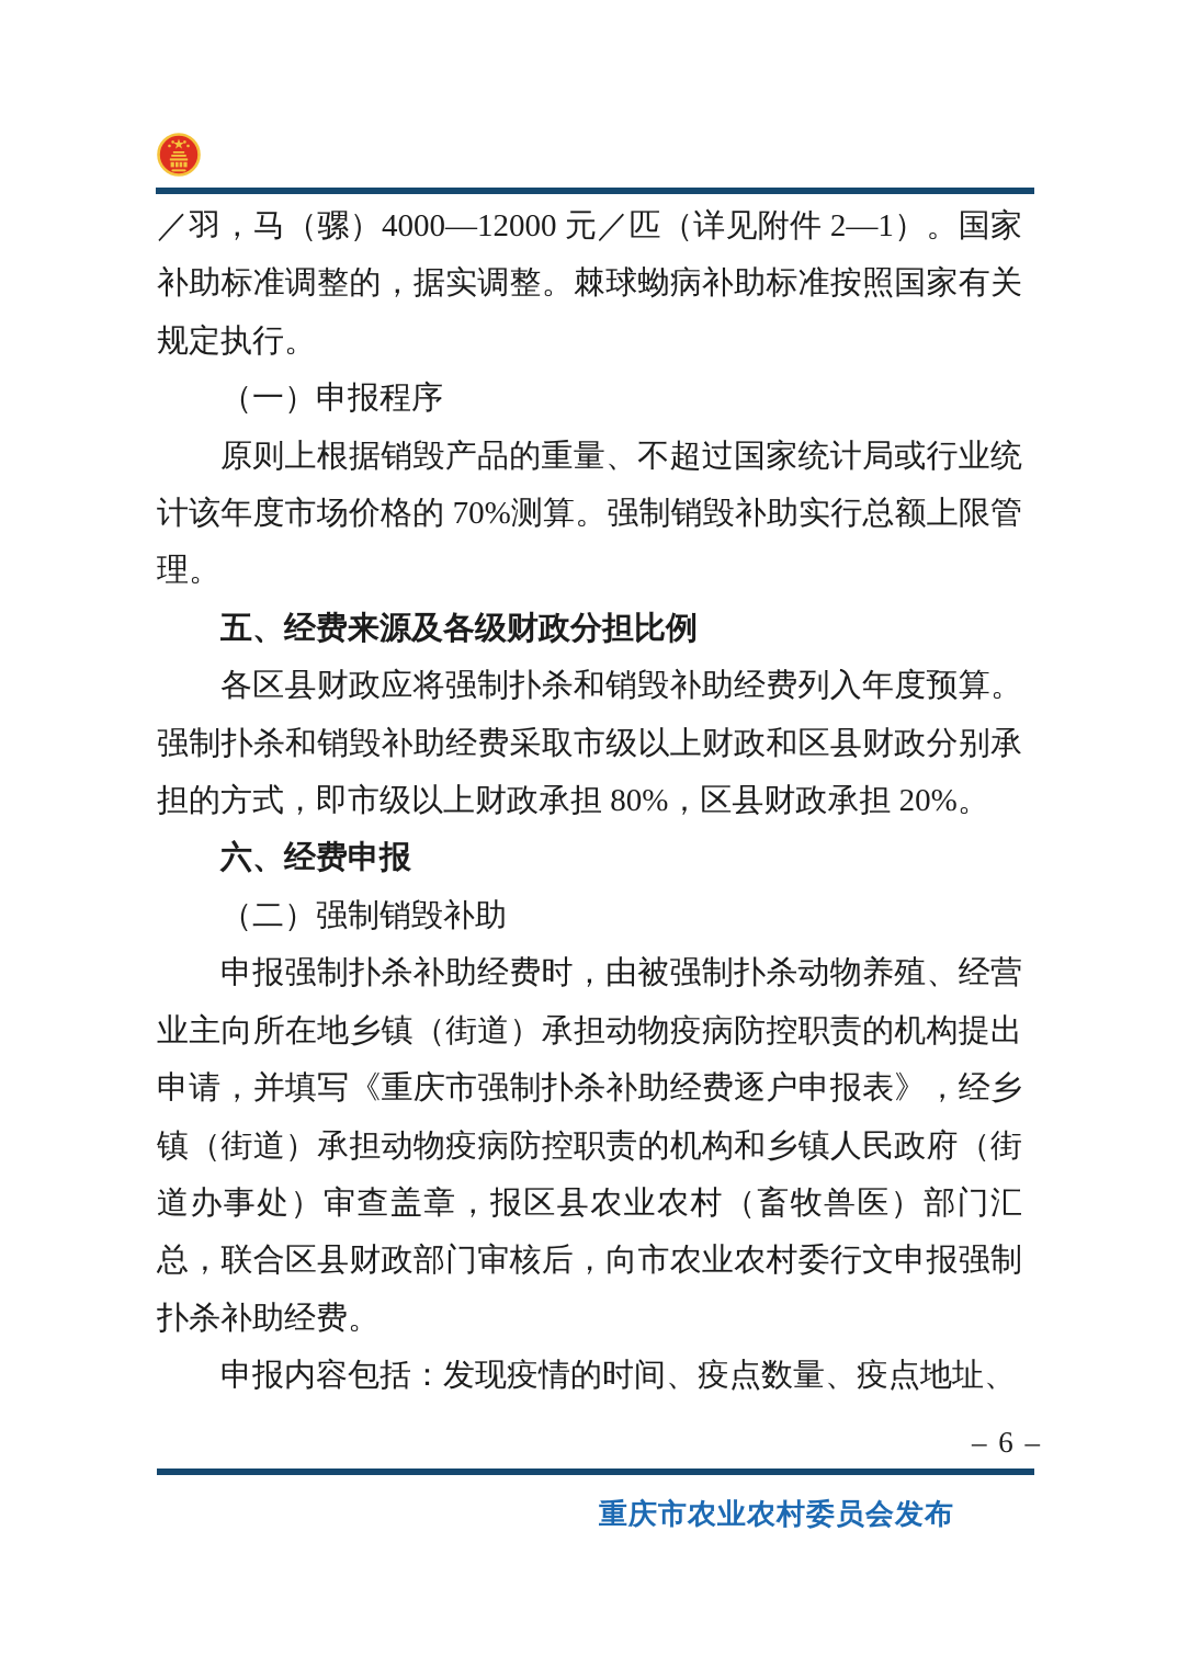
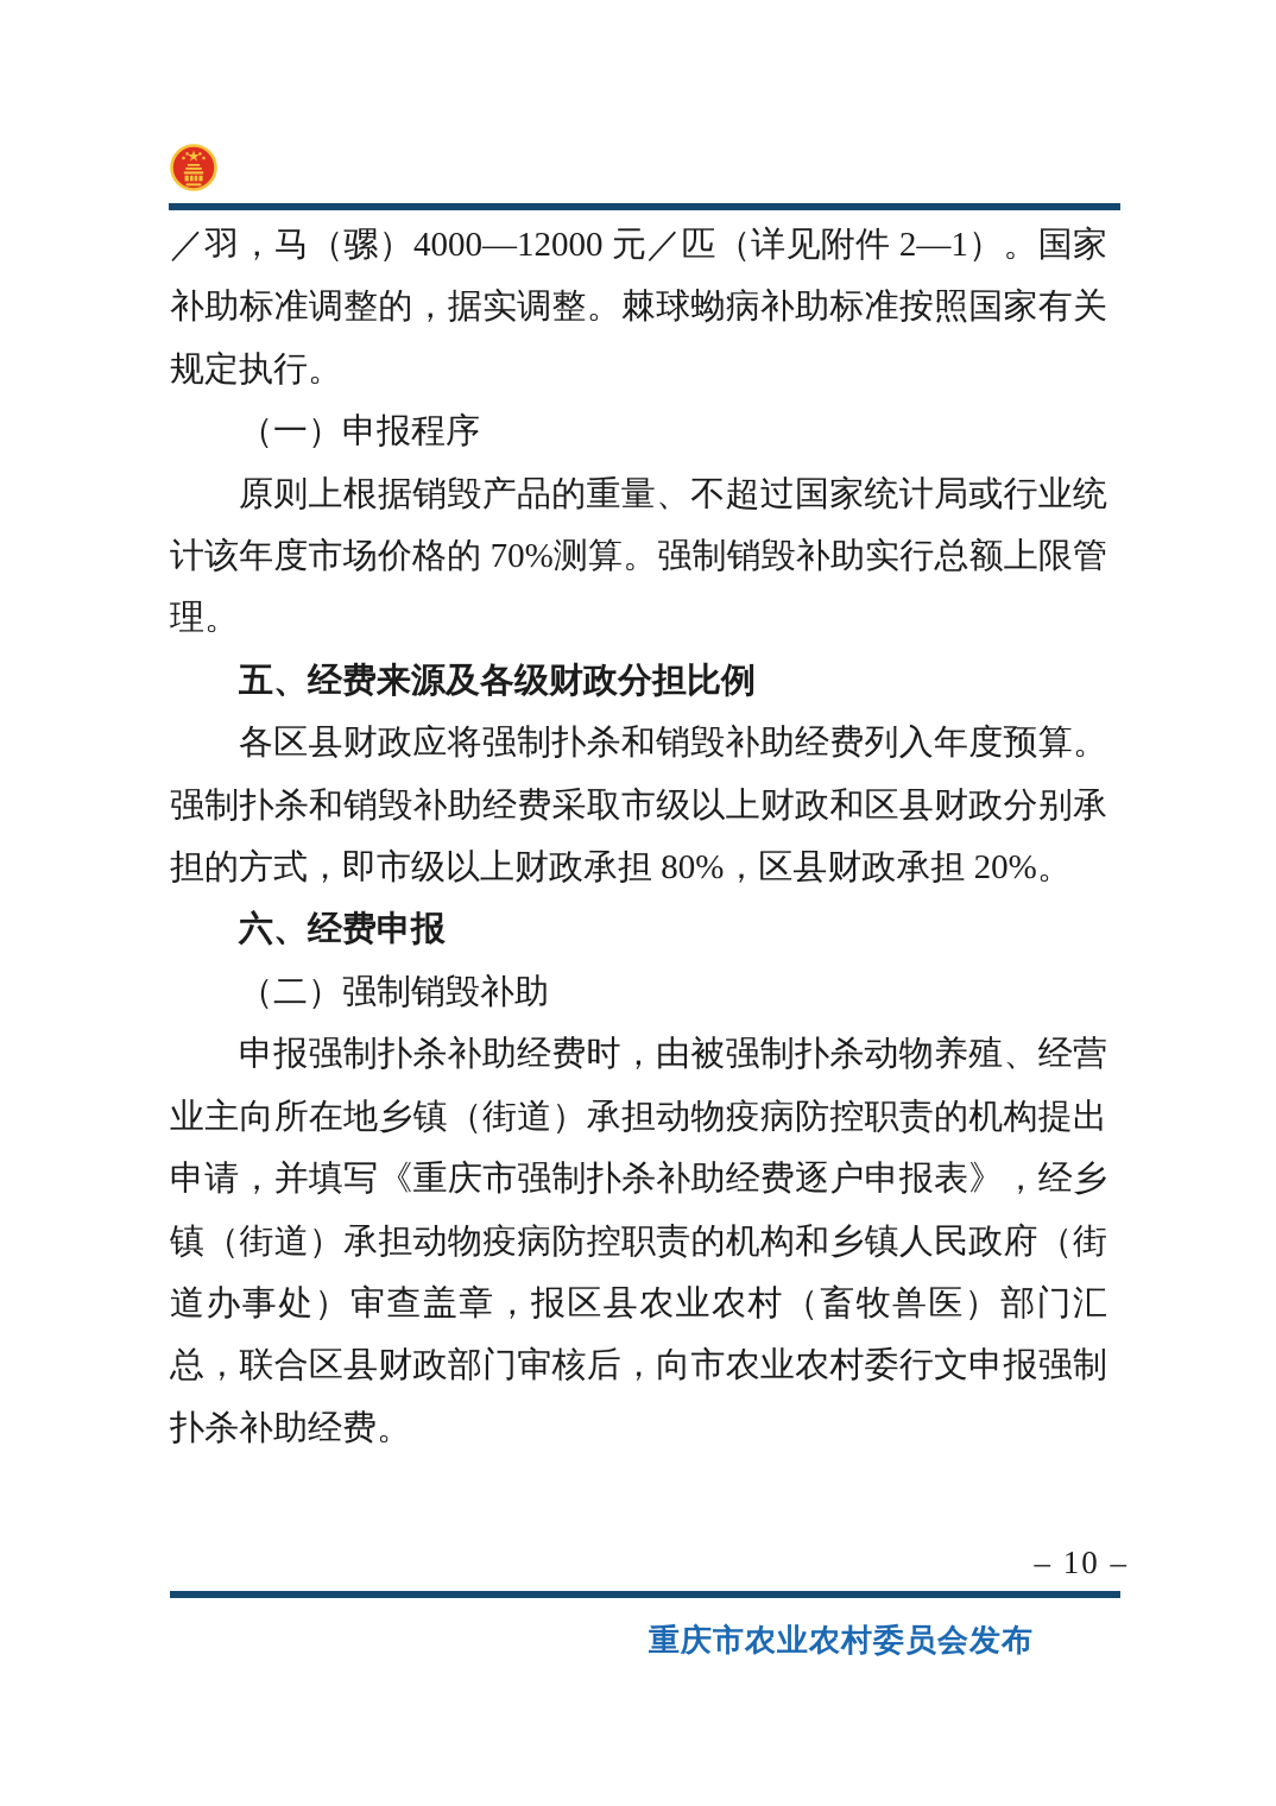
  ／羽，马（骡）4000—12000 元／匹（详见附件 2—1）。国家补助标准调整的，据实调整。棘球蚴病补助标准按照国家有关规定执行。
  （一）申报程序
  原则上根据销毁产品的重量、不超过国家统计局或行业统计该年度市场价格的 70%测算。强制销毁补助实行总额上限管理。
  五、经费来源及各级财政分担比例
  各区县财政应将强制扑杀和销毁补助经费列入年度预算。强制扑杀和销毁补助经费采取市级以上财政和区县财政分别承担的方式，即市级以上财政承担 80%，区县财政承担 20%。
  六、经费申报
  （二）强制销毁补助
  申报强制扑杀补助经费时，由被强制扑杀动物养殖、经营业主向所在地乡镇（街道）承担动物疫病防控职责的机构提出申请，并填写《重庆市强制扑杀补助经费逐户申报表》，经乡镇（街道）承担动物疫病防控职责的机构和乡镇人民政府（街道办事处）审查盖章，报区县农业农村（畜牧兽医）部门汇总，联合区县财政部门审核后，向市农业农村委行文申报强制扑杀补助经费。
- 申报内容包括：发现疫情的时间、疫点数量、疫点地址、
- – 6 –
+ – 10 –
  重庆市农业农村委员会发布
